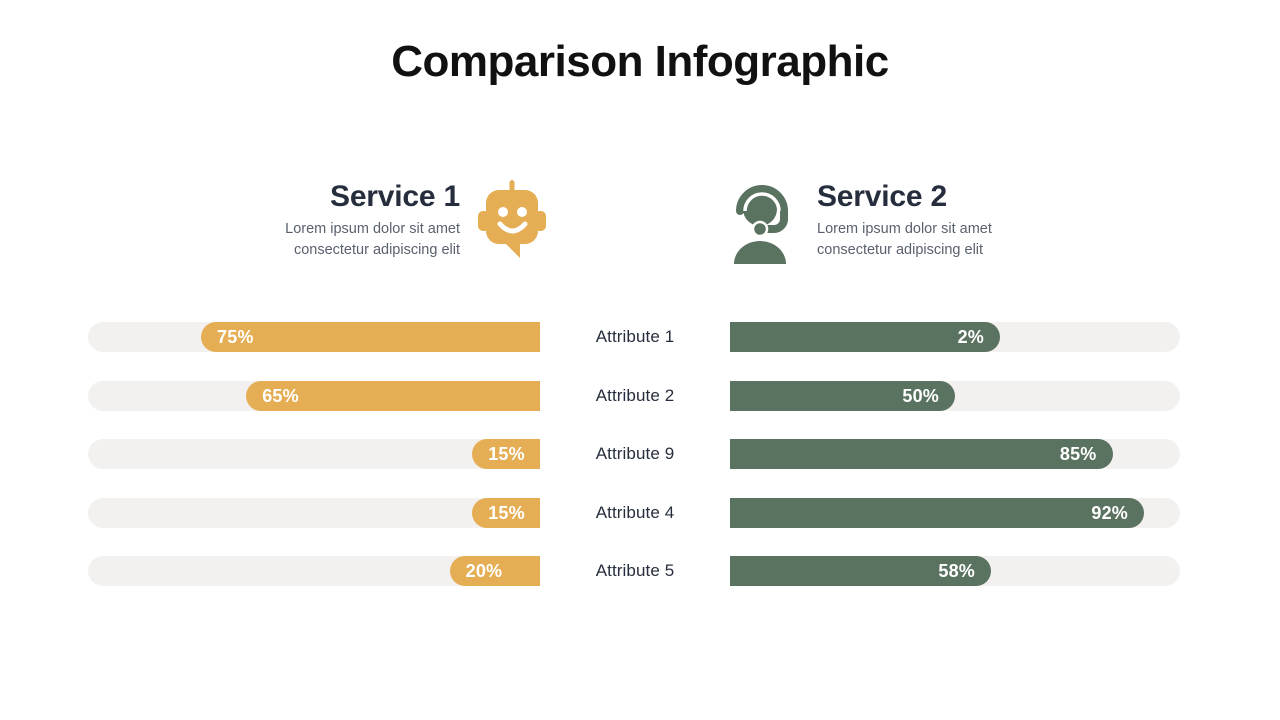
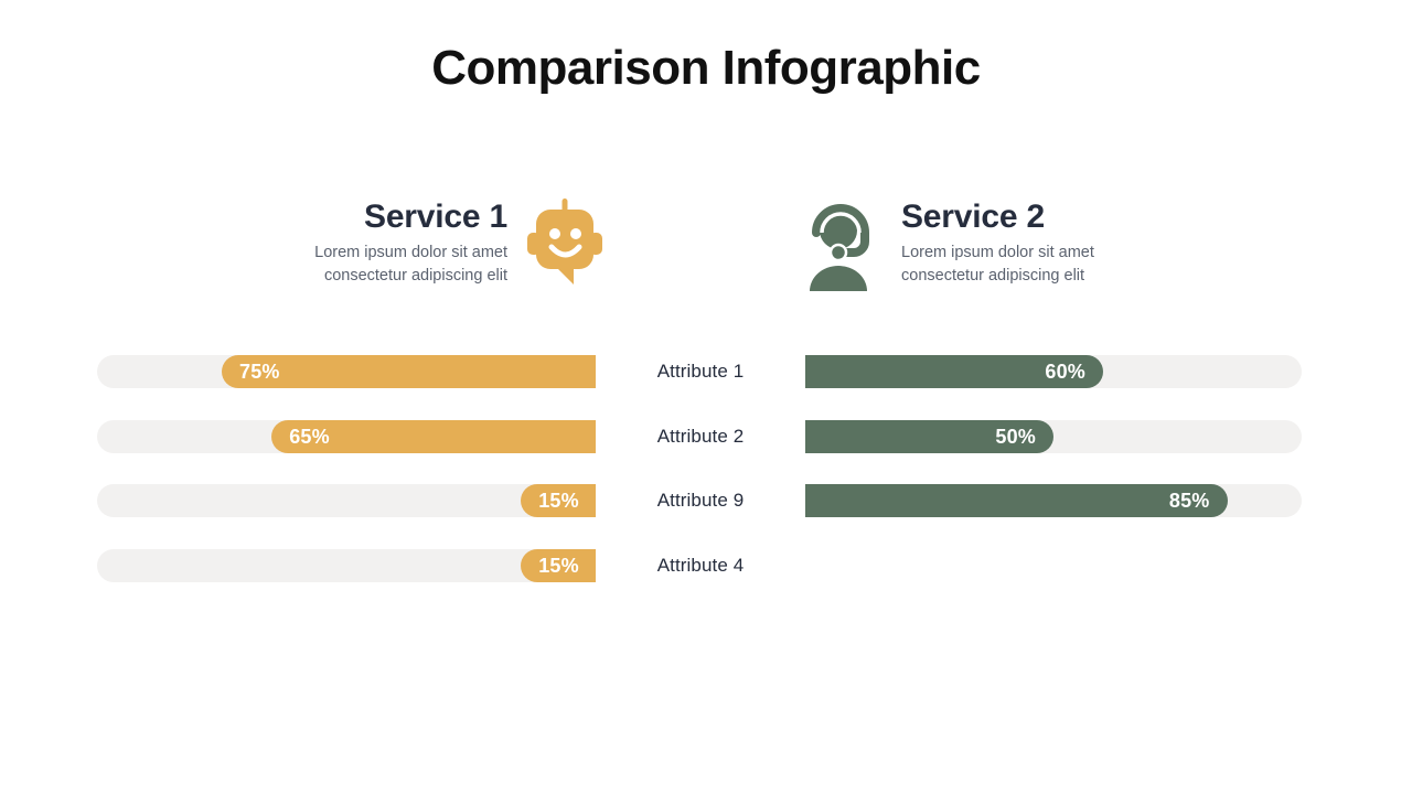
  Comparison Infographic
  Service 1
  Lorem ipsum dolor sit amet consectetur adipiscing elit
  Service 2
  Lorem ipsum dolor sit amet consectetur adipiscing elit
  75%
  Attribute 1
- 2%
+ 60%
  65%
  Attribute 2
  50%
  15%
  Attribute 9
  85%
  15%
  Attribute 4
- 92%
- 20%
- Attribute 5
- 58%
